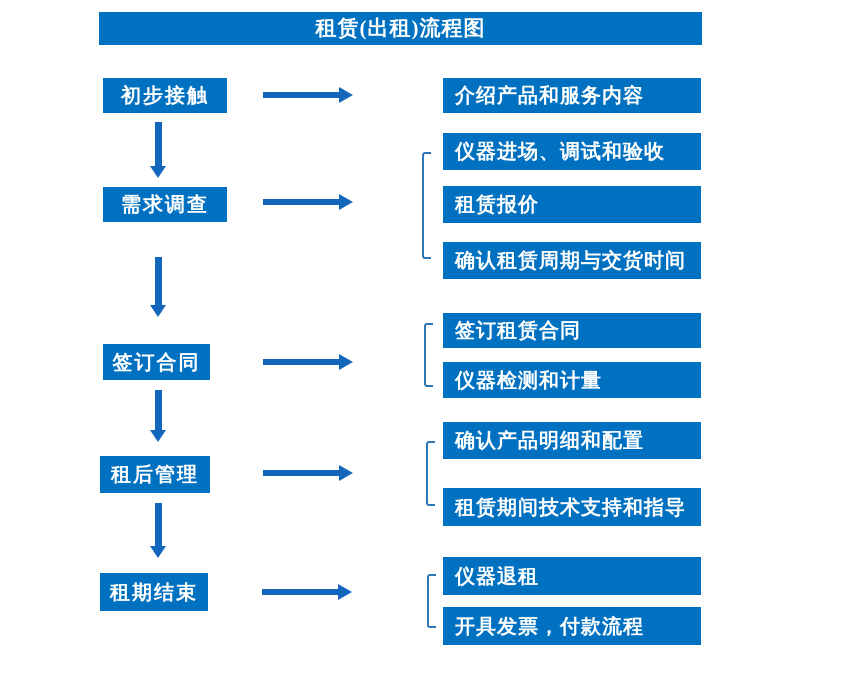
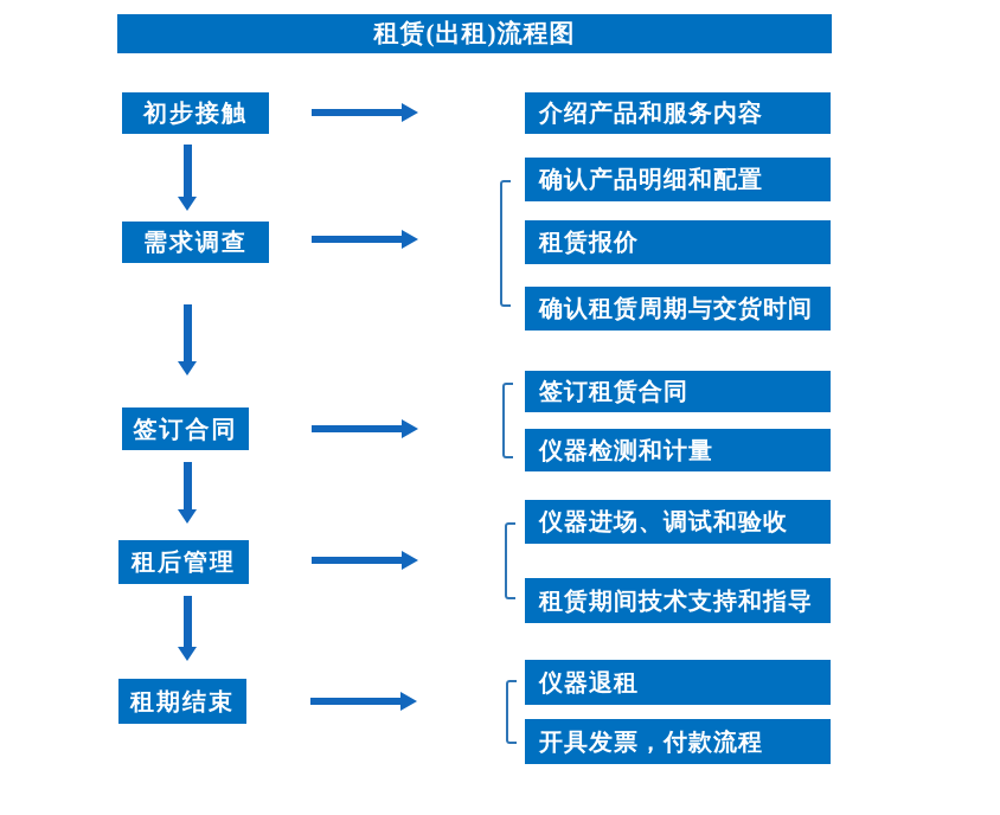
  租赁(出租)流程图
  初步接触
  需求调查
  签订合同
  租后管理
  租期结束
  介绍产品和服务内容
- 仪器进场、调试和验收
+ 确认产品明细和配置
  租赁报价
  确认租赁周期与交货时间
  签订租赁合同
  仪器检测和计量
- 确认产品明细和配置
+ 仪器进场、调试和验收
  租赁期间技术支持和指导
  仪器退租
  开具发票，付款流程
